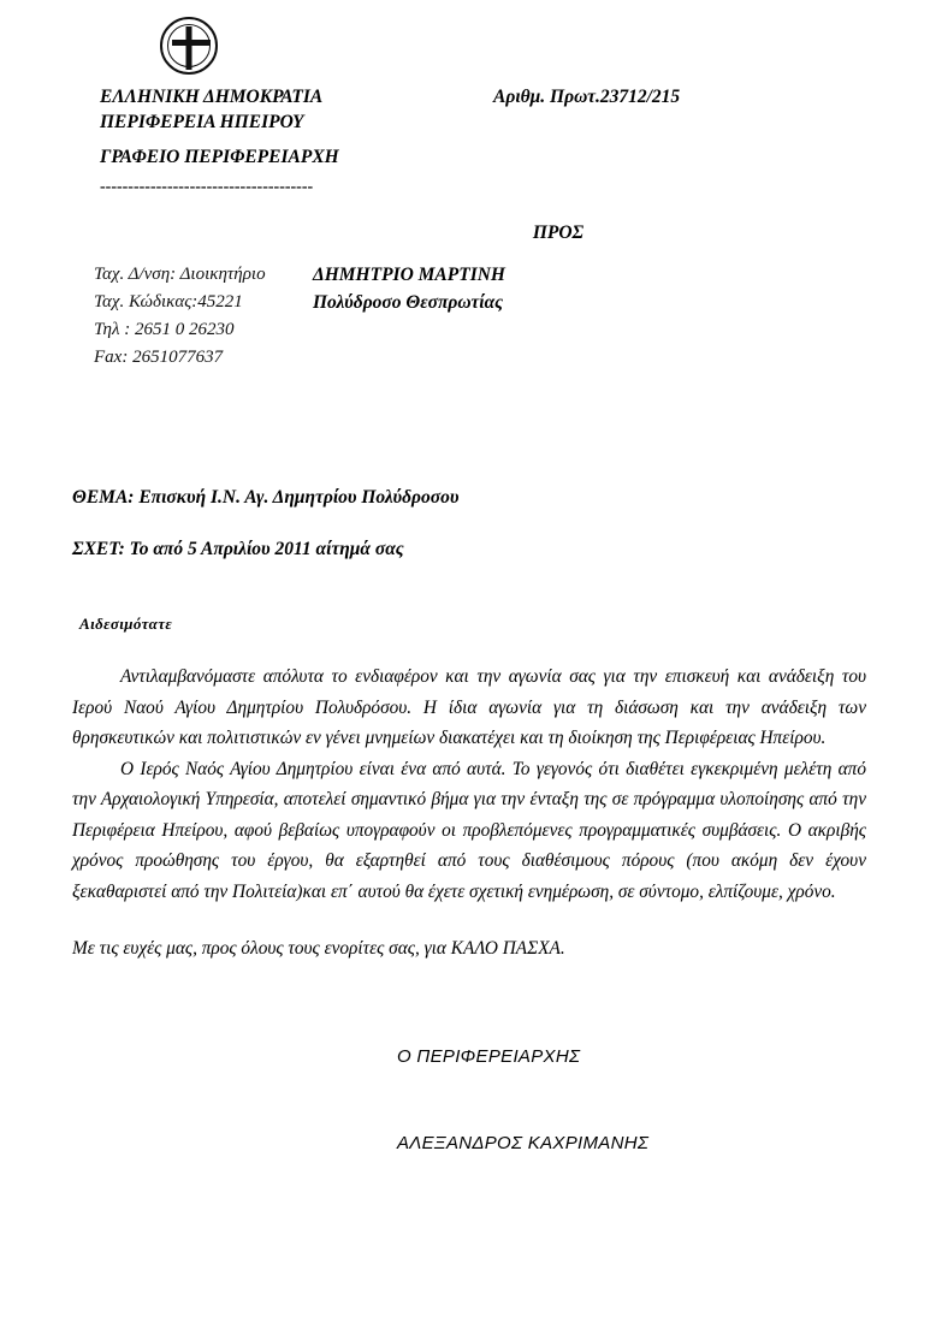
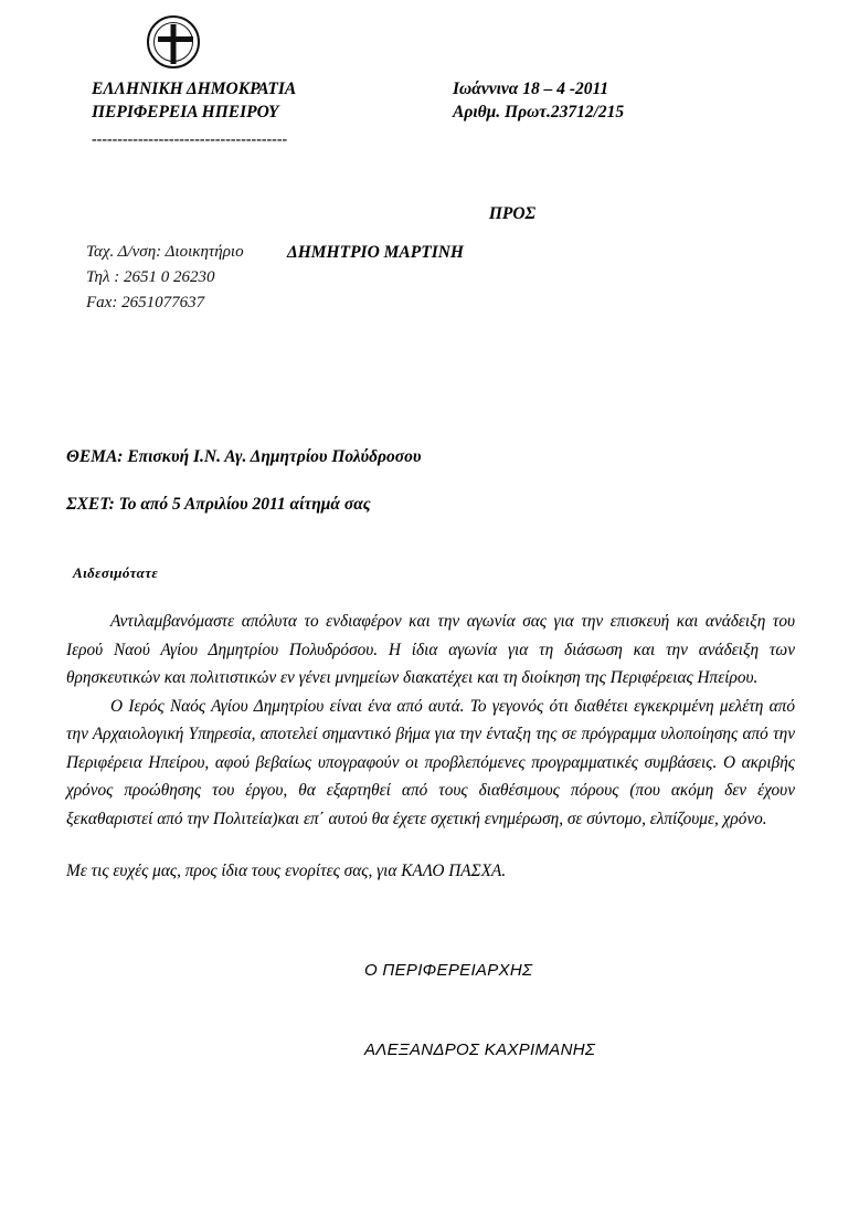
  ΕΛΛΗΝΙΚΗ ΔΗΜΟΚΡΑΤΙΑ
  ΠΕΡΙΦΕΡΕΙΑ ΗΠΕΙΡΟΥ
+ Ιωάννινα 18 – 4 -2011
  Αριθμ. Πρωτ.23712/215
- ΓΡΑΦΕΙΟ ΠΕΡΙΦΕΡΕΙΑΡΧΗ
  --------------------------------------
  ΠΡΟΣ
  Ταχ. Δ/νση: Διοικητήριο
  ΔΗΜΗΤΡΙΟ ΜΑΡΤΙΝΗ
- Ταχ. Κώδικας:45221
- Πολύδροσο Θεσπρωτίας
  Τηλ : 2651 0 26230
  Fax: 2651077637
  ΘΕΜΑ: Επισκυή Ι.Ν. Αγ. Δημητρίου Πολύδροσου
  ΣΧΕΤ: Το από 5 Απριλίου 2011 αίτημά σας
  Αιδεσιμότατε
  Αντιλαμβανόμαστε απόλυτα το ενδιαφέρον και την αγωνία σας για την επισκευή και ανάδειξη του Ιερού Ναού Αγίου Δημητρίου Πολυδρόσου. Η ίδια αγωνία για τη διάσωση και την ανάδειξη των θρησκευτικών και πολιτιστικών εν γένει μνημείων διακατέχει και τη διοίκηση της Περιφέρειας Ηπείρου.
  Ο Ιερός Ναός Αγίου Δημητρίου είναι ένα από αυτά. Το γεγονός ότι διαθέτει εγκεκριμένη μελέτη από την Αρχαιολογική Υπηρεσία, αποτελεί σημαντικό βήμα για την ένταξη της σε πρόγραμμα υλοποίησης από την Περιφέρεια Ηπείρου, αφού βεβαίως υπογραφούν οι προβλεπόμενες προγραμματικές συμβάσεις. Ο ακριβής χρόνος προώθησης του έργου, θα εξαρτηθεί από τους διαθέσιμους πόρους (που ακόμη δεν έχουν ξεκαθαριστεί από την Πολιτεία)και επ΄ αυτού θα έχετε σχετική ενημέρωση, σε σύντομο, ελπίζουμε, χρόνο.
- Με τις ευχές μας, προς όλους τους ενορίτες σας, για ΚΑΛΟ ΠΑΣΧΑ.
+ Με τις ευχές μας, προς ίδια τους ενορίτες σας, για ΚΑΛΟ ΠΑΣΧΑ.
  Ο ΠΕΡΙΦΕΡΕΙΑΡΧΗΣ
  ΑΛΕΞΑΝΔΡΟΣ ΚΑΧΡΙΜΑΝΗΣ
